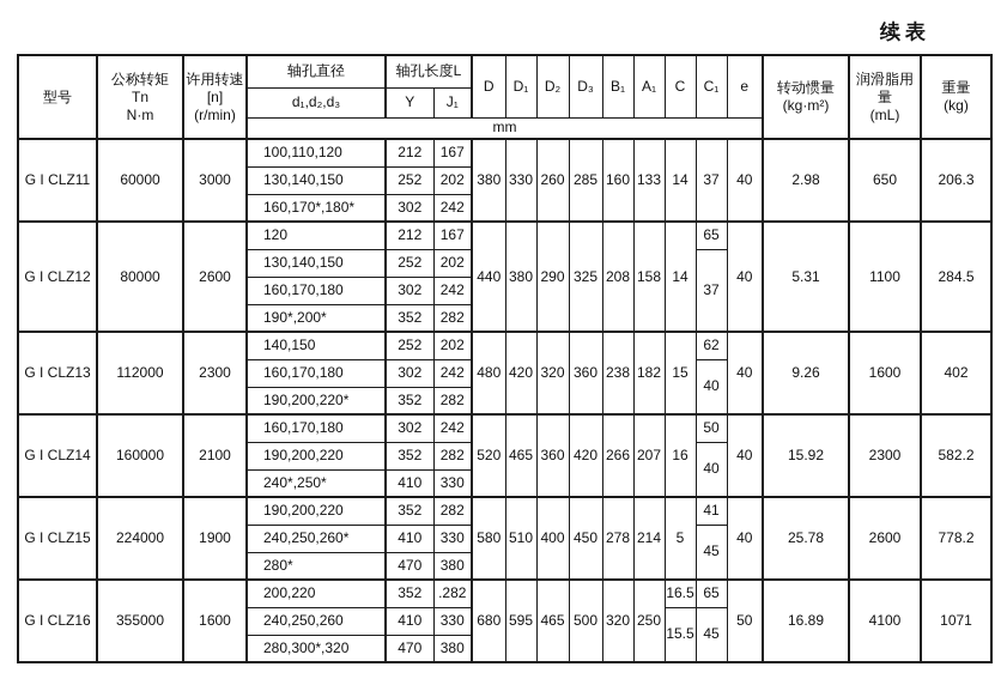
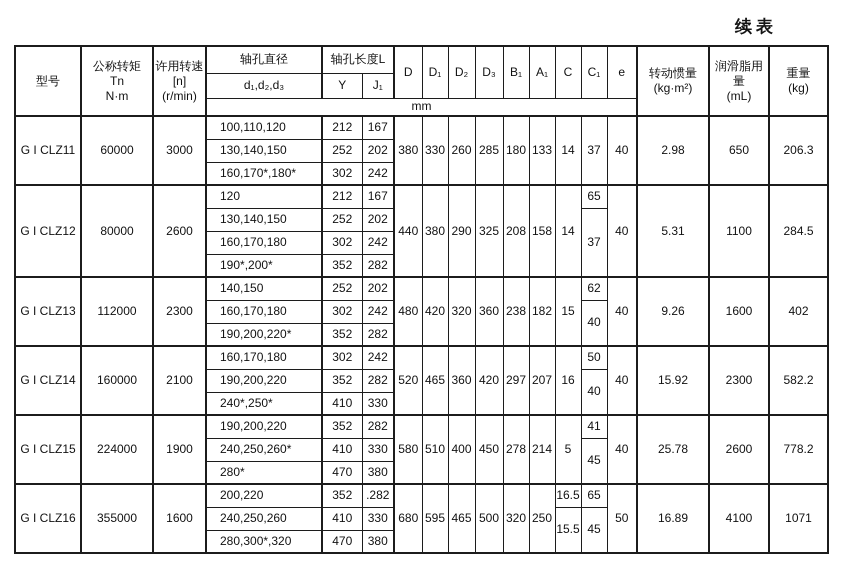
  续表
  型号	公称转矩 Tn N·m	许用转速 [n] (r/min)	轴孔直径	轴孔长度L	D	D₁	D₂	D₃	B₁	A₁	C	C₁	e	转动惯量 (kg·m²)	润滑脂用量 (mL)	重量 (kg)
  d₁,d₂,d₃	Y	J₁
  mm
- G I CLZ11	60000	3000	100,110,120	212	167	380	330	260	285	160	133	14	37	40	2.98	650	206.3
+ G I CLZ11	60000	3000	100,110,120	212	167	380	330	260	285	180	133	14	37	40	2.98	650	206.3
  130,140,150	252	202
  160,170*,180*	302	242
  G I CLZ12	80000	2600	120	212	167	440	380	290	325	208	158	14	65	40	5.31	1100	284.5
  130,140,150	252	202	37
  160,170,180	302	242
  190*,200*	352	282
  G I CLZ13	112000	2300	140,150	252	202	480	420	320	360	238	182	15	62	40	9.26	1600	402
  160,170,180	302	242	40
  190,200,220*	352	282
- G I CLZ14	160000	2100	160,170,180	302	242	520	465	360	420	266	207	16	50	40	15.92	2300	582.2
+ G I CLZ14	160000	2100	160,170,180	302	242	520	465	360	420	297	207	16	50	40	15.92	2300	582.2
  190,200,220	352	282	40
  240*,250*	410	330
  G I CLZ15	224000	1900	190,200,220	352	282	580	510	400	450	278	214	5	41	40	25.78	2600	778.2
  240,250,260*	410	330	45
  280*	470	380
  G I CLZ16	355000	1600	200,220	352	.282	680	595	465	500	320	250	16.5	65	50	16.89	4100	1071
  240,250,260	410	330	15.5	45
  280,300*,320	470	380
